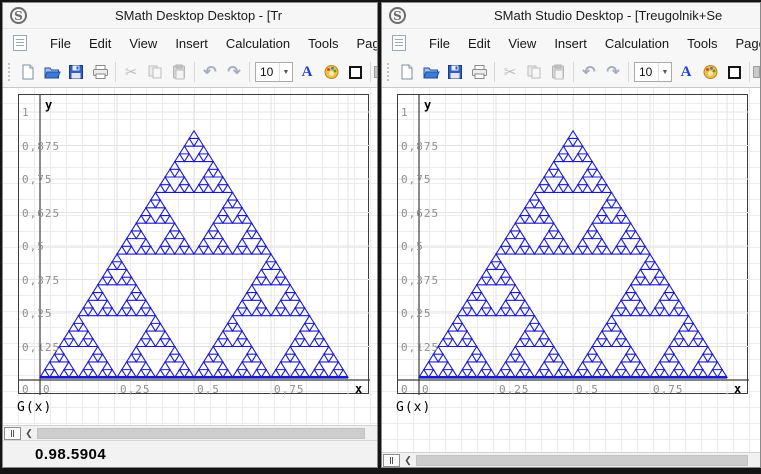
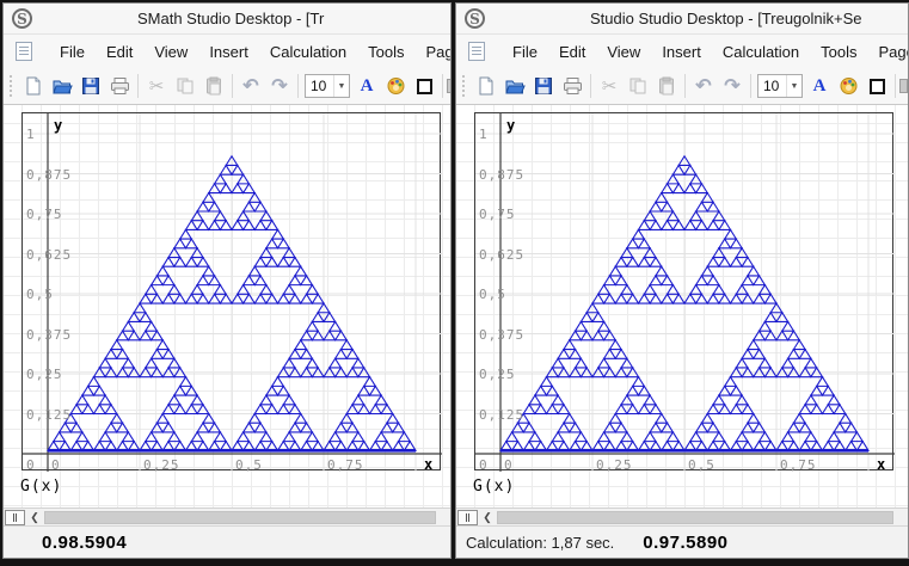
  S
- SMath Desktop Desktop - [Tr
+ SMath Studio Desktop - [Tr
  File
  Edit
  View
  Insert
  Calculation
  Tools
  ✂
  ↶
  ↷
  10
  A
  1
  0,875
  0,75
  0,625
  0,5
  0,375
  0,25
  0,125
  0
  0
  0,25
  0,5
  0,75
  y
  x
  G(x)
  ❮
  0.98.5904
  S
- SMath Studio Desktop - [Treugolnik+Se
+ Studio Studio Desktop - [Treugolnik+Se
  File
  Edit
  View
  Insert
  Calculation
  Tools
  ✂
  ↶
  ↷
  10
  A
  1
  0,875
  0,75
  0,625
  0,5
  0,375
  0,25
  0,125
  0
  0
  0,25
  0,5
  0,75
  y
  x
  G(x)
  ❮
+ Calculation: 1,87 sec.
+ 0.97.5890
